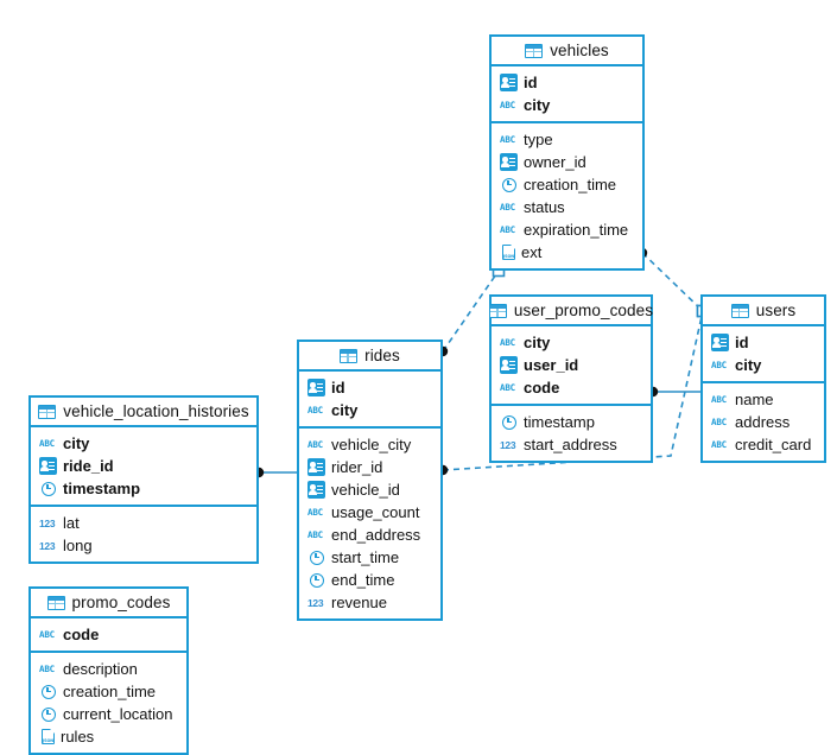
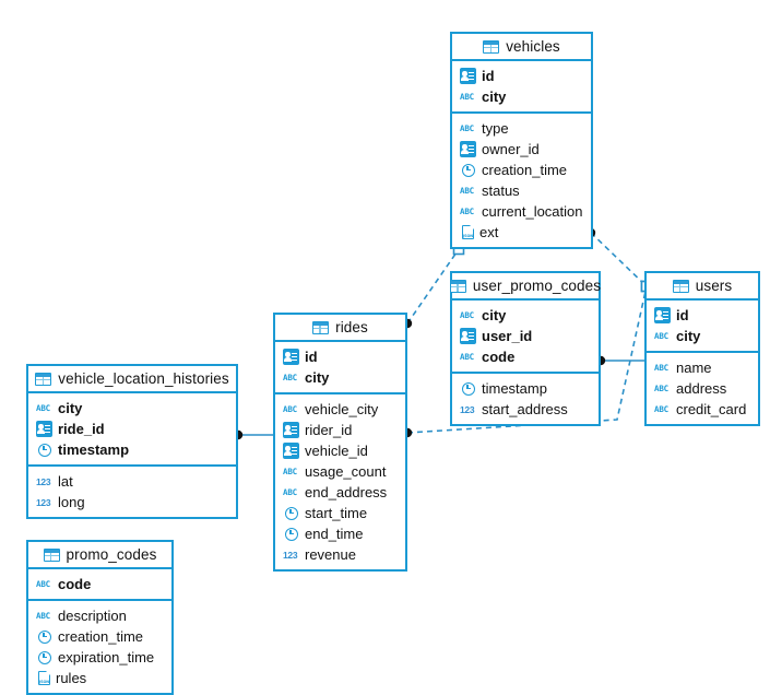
  vehicles
  id
  ABC
  city
  ABC
  type
  owner_id
  creation_time
  ABC
  status
  ABC
- expiration_time
+ current_location
  ext
  user_promo_codes
  ABC
  city
  user_id
  ABC
  code
  timestamp
  123
  start_address
  users
  id
  ABC
  city
  ABC
  name
  ABC
  address
  ABC
  credit_card
  rides
  id
  ABC
  city
  ABC
  vehicle_city
  rider_id
  vehicle_id
  ABC
  usage_count
  ABC
  end_address
  start_time
  end_time
  123
  revenue
  vehicle_location_histories
  ABC
  city
  ride_id
  timestamp
  123
  lat
  123
  long
  promo_codes
  ABC
  code
  ABC
  description
  creation_time
- current_location
+ expiration_time
  rules
